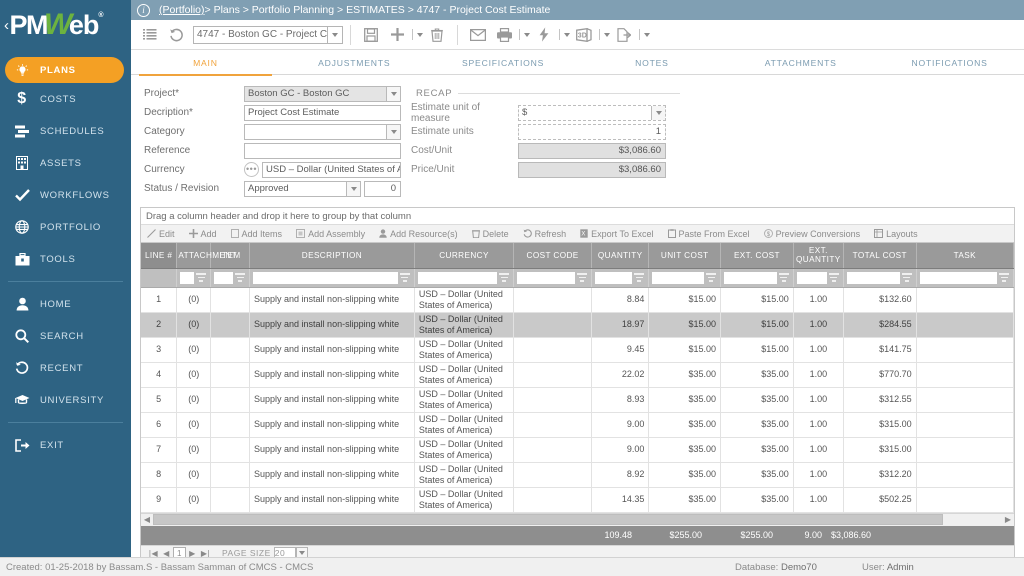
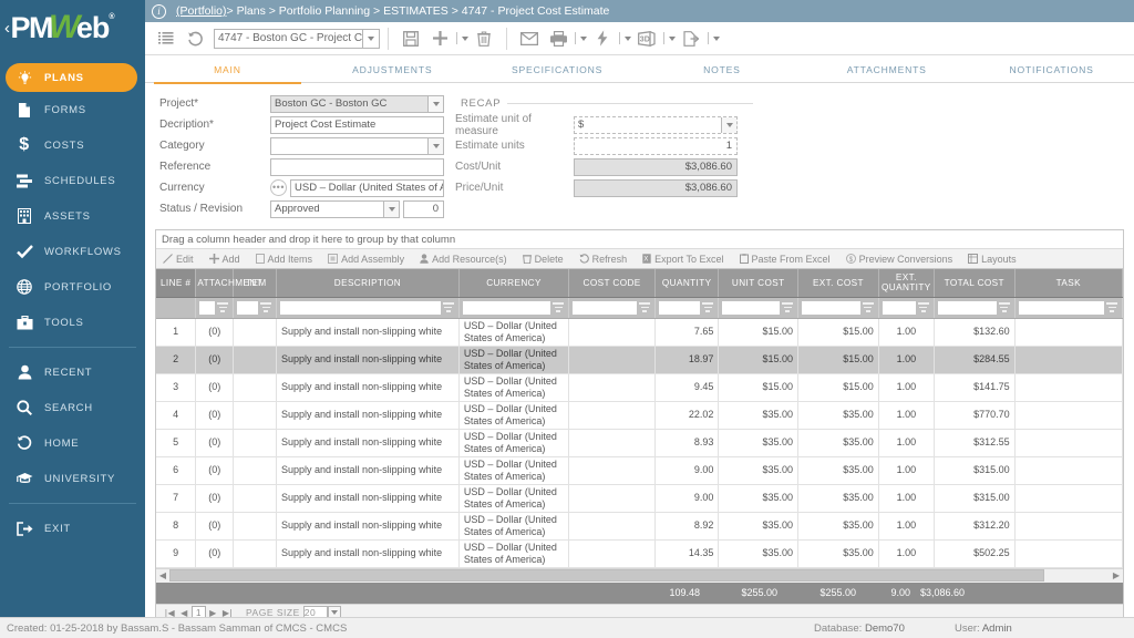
  ‹
  PM
  W
  eb
  PLANS
+ FORMS
  $
  COSTS
  SCHEDULES
  ASSETS
  WORKFLOWS
  PORTFOLIO
  TOOLS
- HOME
+ RECENT
  SEARCH
- RECENT
+ HOME
  UNIVERSITY
  EXIT
  i
  (Portfolio)
  > Plans > Portfolio Planning > ESTIMATES > 4747 - Project Cost Estimate
  4747 - Boston GC - Project C
  MAIN
  ADJUSTMENTS
  SPECIFICATIONS
  NOTES
  ATTACHMENTS
  NOTIFICATIONS
  Project*
  Boston GC - Boston GC
  RECAP
  Decription*
  Project Cost Estimate
  Estimate unit of measure
  $
  Category
  Estimate units
  1
  Reference
  Cost/Unit
  $3,086.60
  Currency
  •••
  USD – Dollar (United States of
  Price/Unit
  $3,086.60
  Status / Revision
  Approved
  0
  Drag a column header and drop it here to group by that column
  Edit
  Add
  Add Items
  Add Assembly
  Add Resource(s)
  Delete
  Refresh
  Export To Excel
  Paste From Excel
  Preview Conversions
  Layouts
  LINE #	ATTACHM	ITEM	DESCRIPTION	CURRENCY	COST CODE	QUANTITY	UNIT COST	EXT. COST	EXT. QUANTITY	TOTAL COST	TASK
- 1	(0)		Supply and install non-slipping white	USD – Dollar (United States of America)		8.84	$15.00	$15.00	1.00	$132.60
+ 1	(0)		Supply and install non-slipping white	USD – Dollar (United States of America)		7.65	$15.00	$15.00	1.00	$132.60
  2	(0)		Supply and install non-slipping white	USD – Dollar (United States of America)		18.97	$15.00	$15.00	1.00	$284.55
  3	(0)		Supply and install non-slipping white	USD – Dollar (United States of America)		9.45	$15.00	$15.00	1.00	$141.75
  4	(0)		Supply and install non-slipping white	USD – Dollar (United States of America)		22.02	$35.00	$35.00	1.00	$770.70
  5	(0)		Supply and install non-slipping white	USD – Dollar (United States of America)		8.93	$35.00	$35.00	1.00	$312.55
  6	(0)		Supply and install non-slipping white	USD – Dollar (United States of America)		9.00	$35.00	$35.00	1.00	$315.00
  7	(0)		Supply and install non-slipping white	USD – Dollar (United States of America)		9.00	$35.00	$35.00	1.00	$315.00
  8	(0)		Supply and install non-slipping white	USD – Dollar (United States of America)		8.92	$35.00	$35.00	1.00	$312.20
  9	(0)		Supply and install non-slipping white	USD – Dollar (United States of America)		14.35	$35.00	$35.00	1.00	$502.25
  ◀
  ▶
  109.48
  $255.00
  $255.00
  9.00
  $3,086.60
  |◀
  ◀
  1
  ▶
  ▶|
  PAGE SIZE
  20
  Created: 01-25-2018 by Bassam.S - Bassam Samman of CMCS - CMCS
  Database: Demo70
  User: Admin
